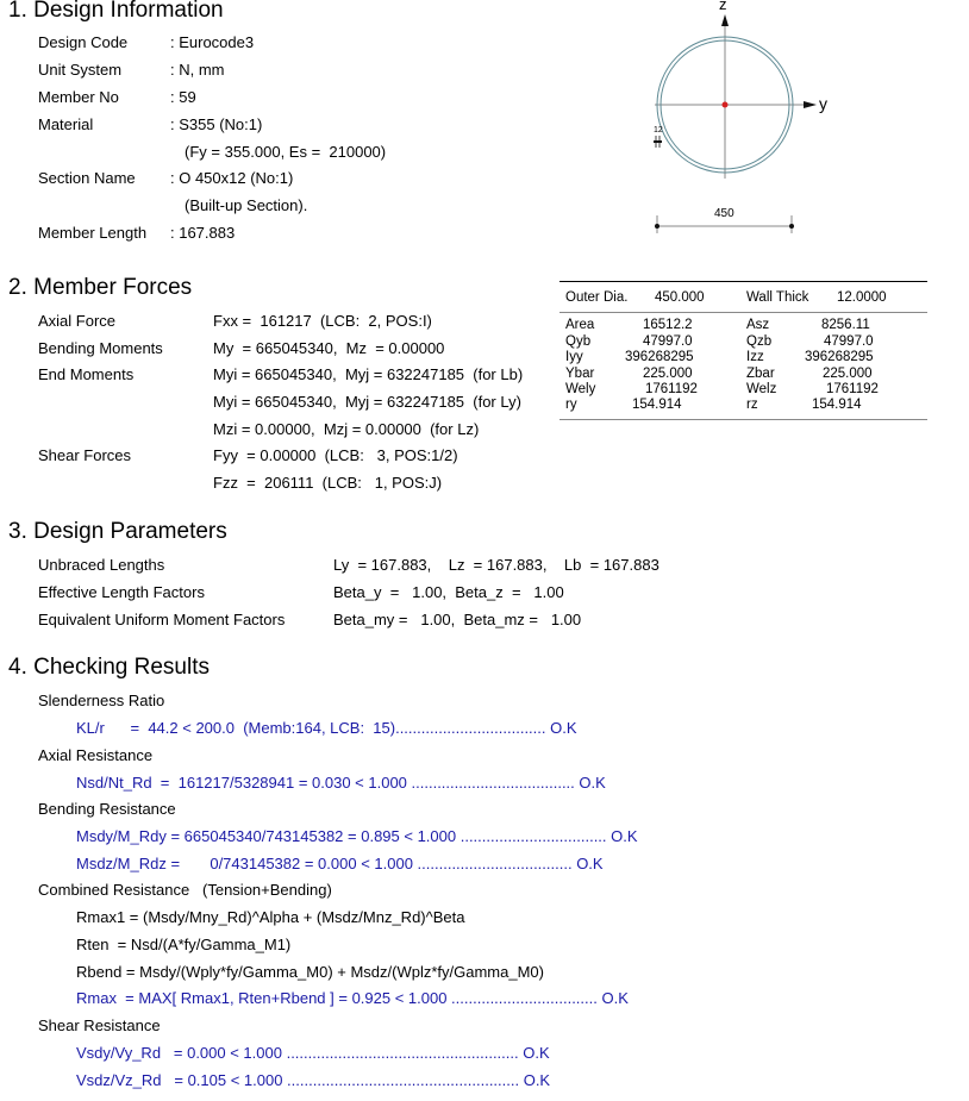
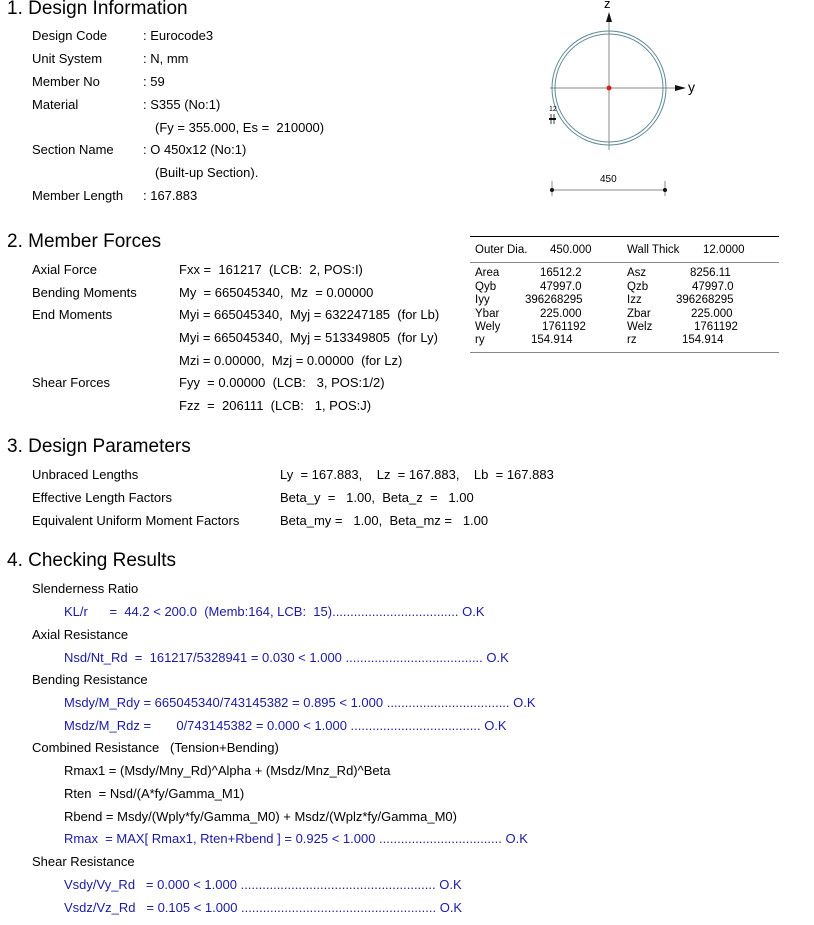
  1. Design Information
  Design Code
  : Eurocode3
  Unit System
  : N, mm
  Member No
  : 59
  Material
  : S355 (No:1)
  (Fy = 355.000, Es = 210000)
  Section Name
  : O 450x12 (No:1)
  (Built-up Section).
  Member Length
  : 167.883
  z
  y
  450
  Outer Dia.
  450.000
  Wall Thick
  12.0000
  Area
  16512.2
  Asz
  8256.11
  Qyb
  47997.0
  Qzb
  47997.0
  Iyy
  396268295
  Izz
  396268295
  Ybar
  225.000
  Zbar
  225.000
  Wely
  1761192
  Welz
  1761192
  ry
  154.914
  rz
  154.914
  2. Member Forces
  Axial Force
  Fxx = 161217 (LCB: 2, POS:I)
  Bending Moments
  My = 665045340, Mz = 0.00000
  End Moments
  Myi = 665045340, Myj = 632247185 (for Lb)
- Myi = 665045340, Myj = 632247185 (for Ly)
+ Myi = 665045340, Myj = 513349805 (for Ly)
  Mzi = 0.00000, Mzj = 0.00000 (for Lz)
  Shear Forces
  Fyy = 0.00000 (LCB: 3, POS:1/2)
  Fzz = 206111 (LCB: 1, POS:J)
  3. Design Parameters
  Unbraced Lengths
  Ly = 167.883, Lz = 167.883, Lb = 167.883
  Effective Length Factors
  Beta_y = 1.00, Beta_z = 1.00
  Equivalent Uniform Moment Factors
  Beta_my = 1.00, Beta_mz = 1.00
  4. Checking Results
  Slenderness Ratio
  KL/r = 44.2 < 200.0 (Memb:164, LCB: 15)................................... O.K
  Axial Resistance
  Nsd/Nt_Rd = 161217/5328941 = 0.030 < 1.000 ...................................... O.K
  Bending Resistance
  Msdy/M_Rdy = 665045340/743145382 = 0.895 < 1.000 .................................. O.K
  Msdz/M_Rdz = 0/743145382 = 0.000 < 1.000 .................................... O.K
  Combined Resistance (Tension+Bending)
  Rmax1 = (Msdy/Mny_Rd)^Alpha + (Msdz/Mnz_Rd)^Beta
  Rten = Nsd/(A*fy/Gamma_M1)
  Rbend = Msdy/(Wply*fy/Gamma_M0) + Msdz/(Wplz*fy/Gamma_M0)
  Rmax = MAX[ Rmax1, Rten+Rbend ] = 0.925 < 1.000 .................................. O.K
  Shear Resistance
  Vsdy/Vy_Rd = 0.000 < 1.000 ...................................................... O.K
  Vsdz/Vz_Rd = 0.105 < 1.000 ...................................................... O.K
